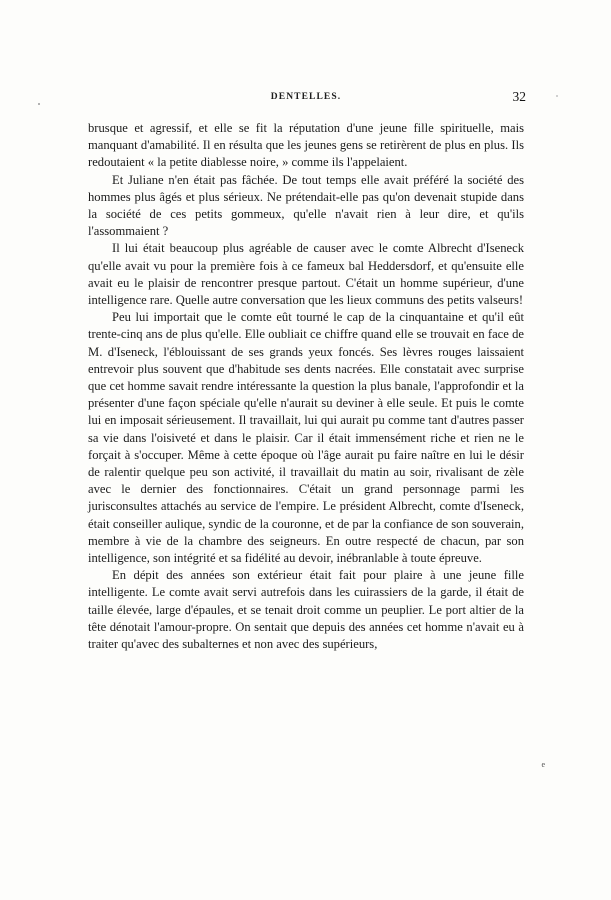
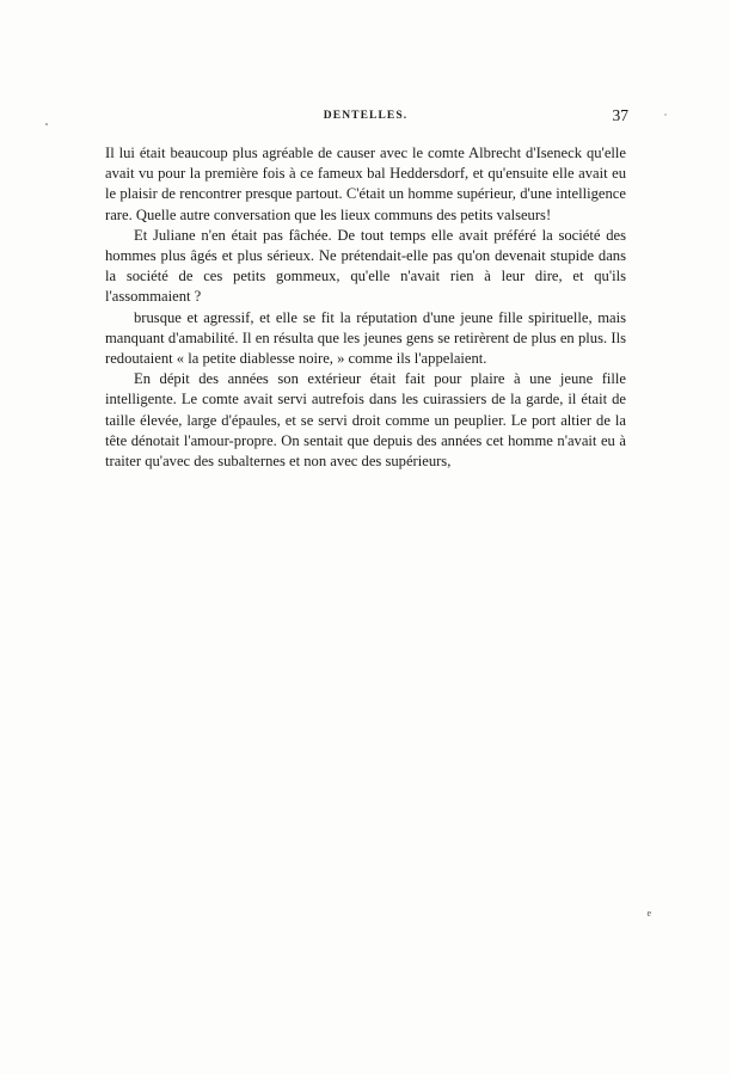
  DENTELLES.
- 32
+ 37
- brusque et agressif, et elle se fit la réputation d'une jeune fille spirituelle, mais manquant d'amabilité. Il en résulta que les jeunes gens se retirèrent de plus en plus. Ils redoutaient « la petite diablesse noire, » comme ils l'appelaient.
+ Il lui était beaucoup plus agréable de causer avec le comte Albrecht d'Iseneck qu'elle avait vu pour la première fois à ce fameux bal Heddersdorf, et qu'ensuite elle avait eu le plaisir de rencontrer presque partout. C'était un homme supérieur, d'une intelligence rare. Quelle autre conversation que les lieux communs des petits valseurs!
  Et Juliane n'en était pas fâchée. De tout temps elle avait préféré la société des hommes plus âgés et plus sérieux. Ne prétendait-elle pas qu'on devenait stupide dans la société de ces petits gommeux, qu'elle n'avait rien à leur dire, et qu'ils l'assommaient ?
- Il lui était beaucoup plus agréable de causer avec le comte Albrecht d'Iseneck qu'elle avait vu pour la première fois à ce fameux bal Heddersdorf, et qu'ensuite elle avait eu le plaisir de rencontrer presque partout. C'était un homme supérieur, d'une intelligence rare. Quelle autre conversation que les lieux communs des petits valseurs!
+ brusque et agressif, et elle se fit la réputation d'une jeune fille spirituelle, mais manquant d'amabilité. Il en résulta que les jeunes gens se retirèrent de plus en plus. Ils redoutaient « la petite diablesse noire, » comme ils l'appelaient.
- Peu lui importait que le comte eût tourné le cap de la cinquantaine et qu'il eût trente-cinq ans de plus qu'elle. Elle oubliait ce chiffre quand elle se trouvait en face de M. d'Iseneck, l'éblouissant de ses grands yeux foncés. Ses lèvres rouges laissaient entrevoir plus souvent que d'habitude ses dents nacrées. Elle constatait avec surprise que cet homme savait rendre intéressante la question la plus banale, l'approfondir et la présenter d'une façon spéciale qu'elle n'aurait su deviner à elle seule. Et puis le comte lui en imposait sérieusement. Il travaillait, lui qui aurait pu comme tant d'autres passer sa vie dans l'oisiveté et dans le plaisir. Car il était immensément riche et rien ne le forçait à s'occuper. Même à cette époque où l'âge aurait pu faire naître en lui le désir de ralentir quelque peu son activité, il travaillait du matin au soir, rivalisant de zèle avec le dernier des fonctionnaires. C'était un grand personnage parmi les jurisconsultes attachés au service de l'empire. Le président Albrecht, comte d'Iseneck, était conseiller aulique, syndic de la couronne, et de par la confiance de son souverain, membre à vie de la chambre des seigneurs. En outre respecté de chacun, par son intelligence, son intégrité et sa fidélité au devoir, inébranlable à toute épreuve.
- En dépit des années son extérieur était fait pour plaire à une jeune fille intelligente. Le comte avait servi autrefois dans les cuirassiers de la garde, il était de taille élevée, large d'épaules, et se tenait droit comme un peuplier. Le port altier de la tête dénotait l'amour-propre. On sentait que depuis des années cet homme n'avait eu à traiter qu'avec des subalternes et non avec des supérieurs,
+ En dépit des années son extérieur était fait pour plaire à une jeune fille intelligente. Le comte avait servi autrefois dans les cuirassiers de la garde, il était de taille élevée, large d'épaules, et se servi droit comme un peuplier. Le port altier de la tête dénotait l'amour-propre. On sentait que depuis des années cet homme n'avait eu à traiter qu'avec des subalternes et non avec des supérieurs,
  e
